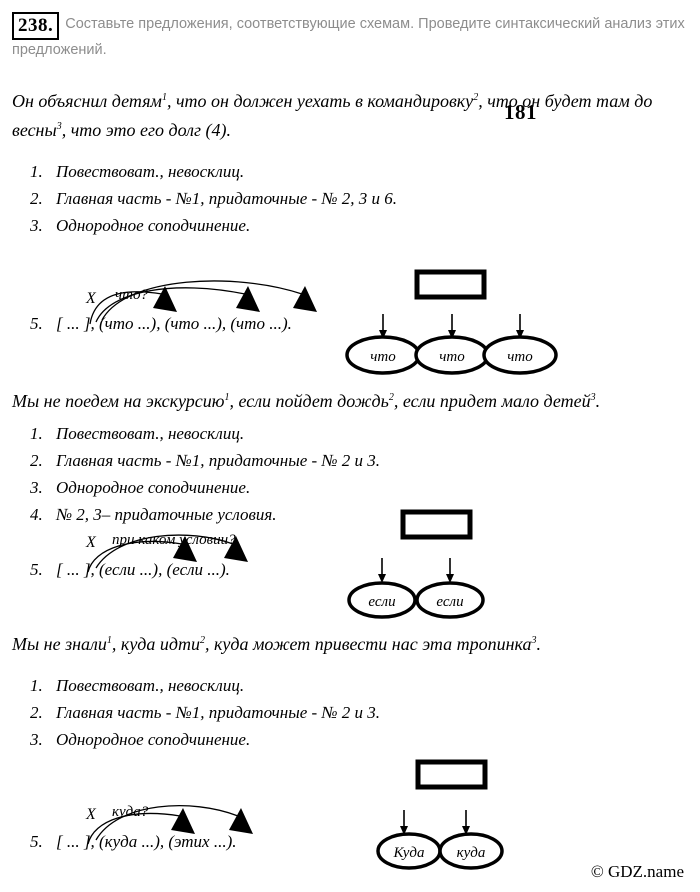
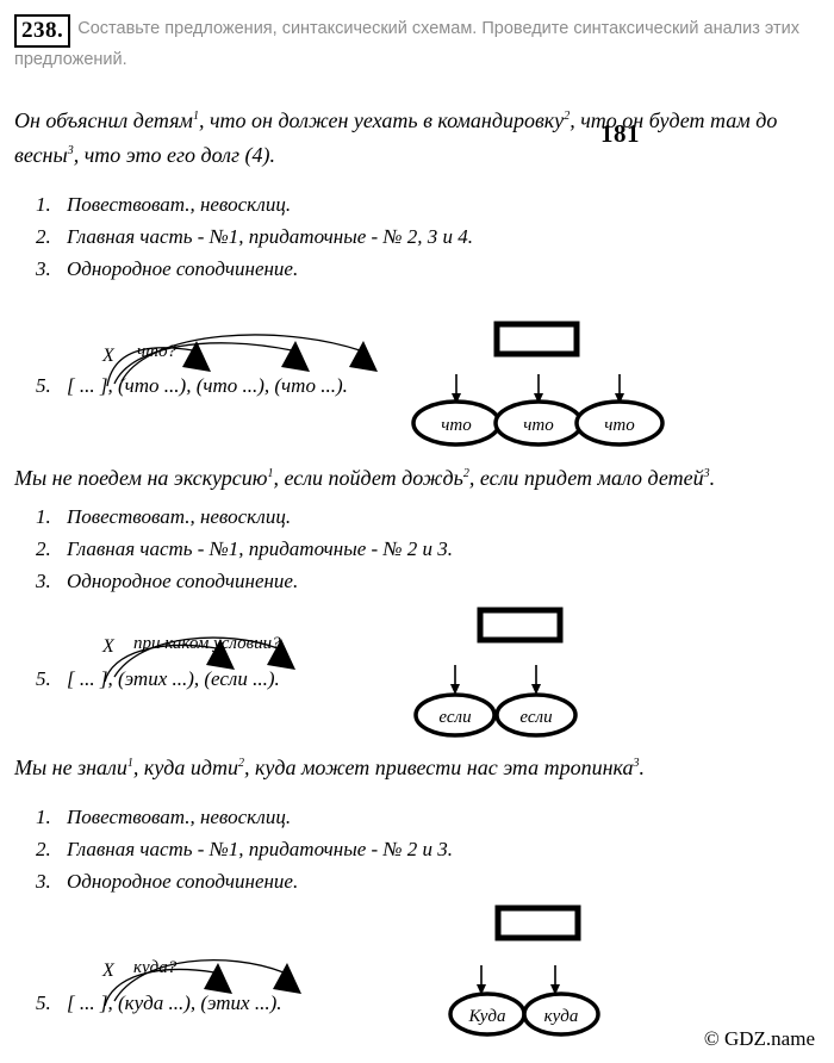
- 238. Составьте предложения, соответствующие схемам. Проведите синтаксический анализ этих предложений.
+ 238. Составьте предложения, синтаксический схемам. Проведите синтаксический анализ этих предложений.
  181
  Он объяснил детям1, что он должен уехать в командировку2, что он будет там до весны3, что это его долг (4).
  1. Повествоват., невосклиц.
- 2. Главная часть - №1, придаточные - № 2, 3 и 6.
+ 2. Главная часть - №1, придаточные - № 2, 3 и 4.
  3. Однородное соподчинение.
  5. [ ... ], (что ...), (что ...), (что ...).
  X
  что?
  что
  что
  что
  Мы не поедем на экскурсию1, если пойдет дождь2, если придет мало детей3.
  1. Повествоват., невосклиц.
  2. Главная часть - №1, придаточные - № 2 и 3.
  3. Однородное соподчинение.
- 4. № 2, 3– придаточные условия.
- 5. [ ... ], (если ...), (если ...).
+ 5. [ ... ], (этих ...), (если ...).
  X
  при каком условии?
  если
  если
  Мы не знали1, куда идти2, куда может привести нас эта тропинка3.
  1. Повествоват., невосклиц.
  2. Главная часть - №1, придаточные - № 2 и 3.
  3. Однородное соподчинение.
  5. [ ... ], (куда ...), (этих ...).
  X
  куд?
  Куда
  куда
  © GDZ.name
